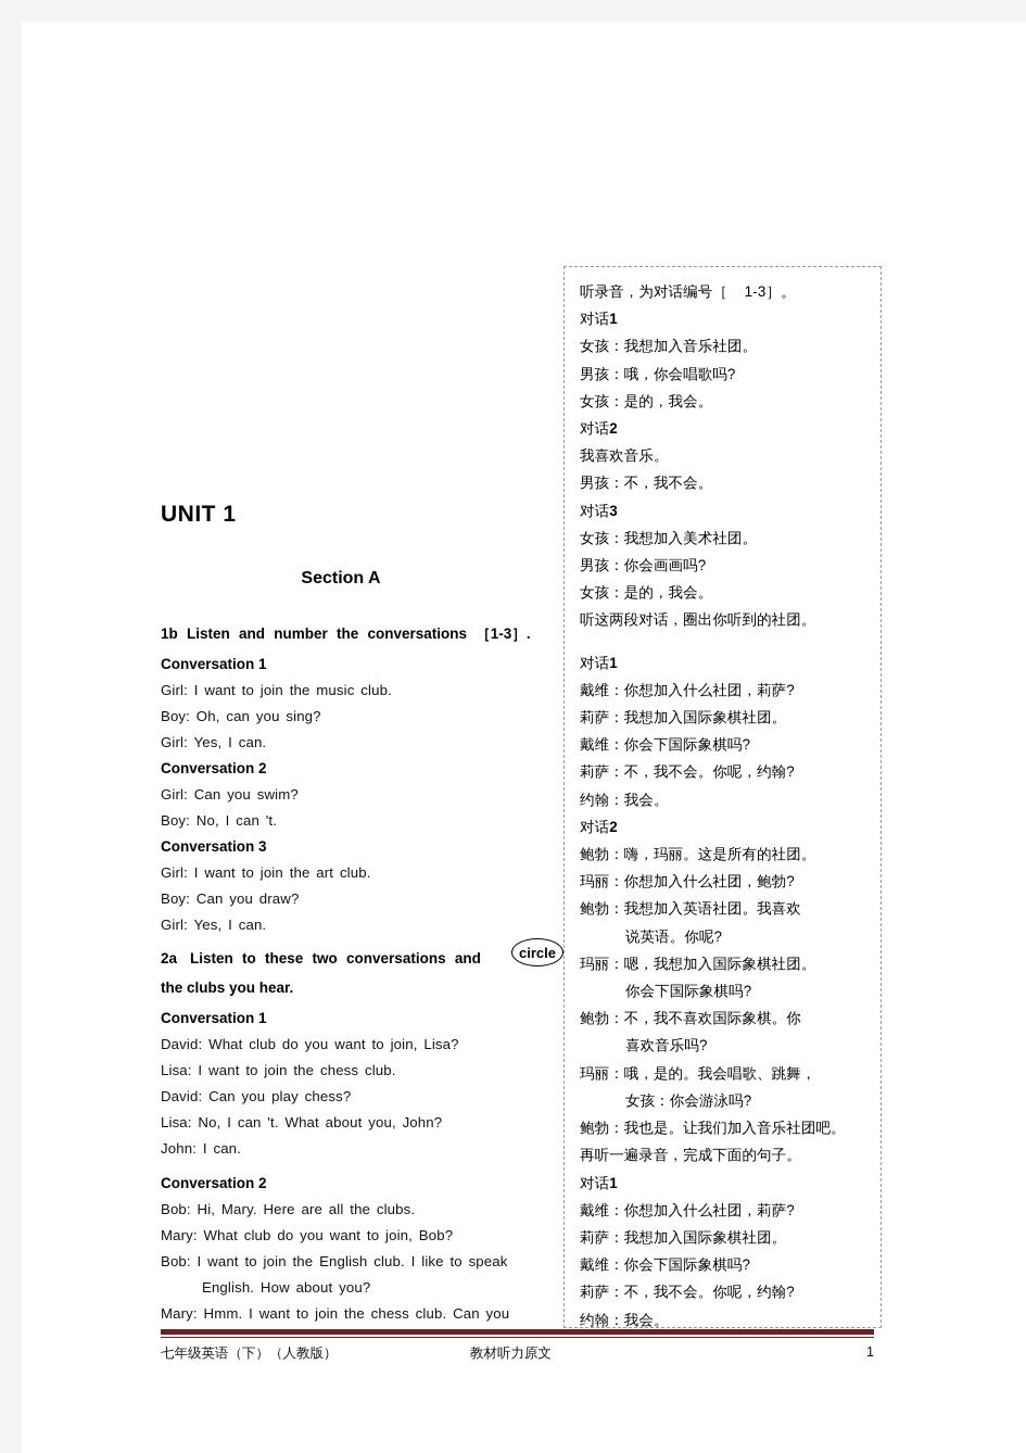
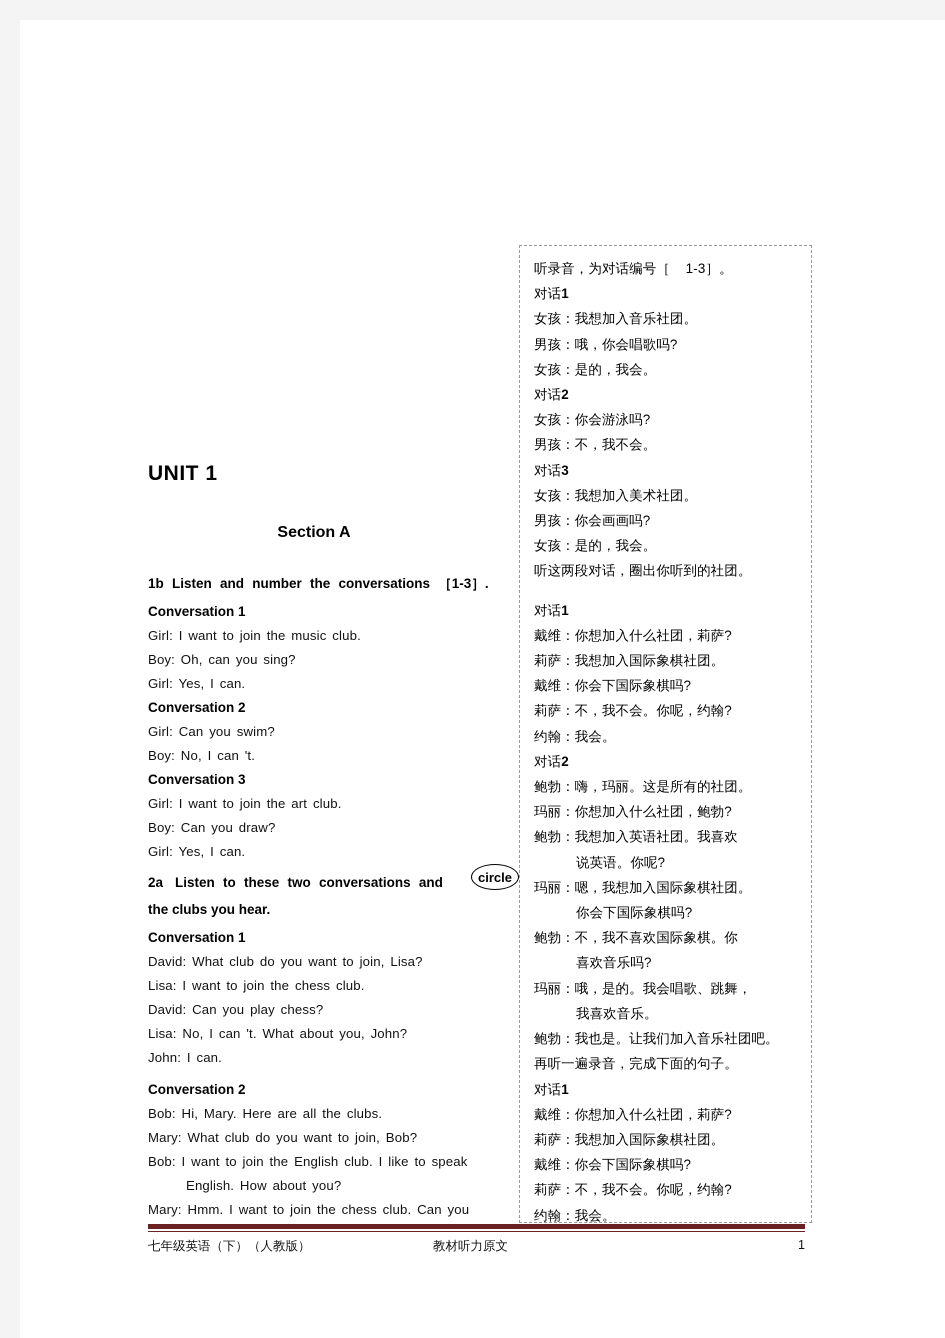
  UNIT 1
  Section A
  1b Listen and number the conversations ［1-3］.
  Conversation 1
  Girl: I want to join the music club.
  Boy: Oh, can you sing?
  Girl: Yes, I can.
  Conversation 2
  Girl: Can you swim?
  Boy: No, I can 't.
  Conversation 3
  Girl: I want to join the art club.
  Boy: Can you draw?
  Girl: Yes, I can.
  2a Listen to these two conversations and
  the clubs you hear.
  Conversation 1
  David: What club do you want to join, Lisa?
  Lisa: I want to join the chess club.
  David: Can you play chess?
  Lisa: No, I can 't. What about you, John?
  John: I can.
  Conversation 2
  Bob: Hi, Mary. Here are all the clubs.
  Mary: What club do you want to join, Bob?
  Bob: I want to join the English club. I like to speak
  English. How about you?
  Mary: Hmm. I want to join the chess club. Can you
  circle
  听录音，为对话编号［ 1-3］。
  对话1
  女孩：我想加入音乐社团。
  男孩：哦，你会唱歌吗?
  女孩：是的，我会。
  对话2
- 我喜欢音乐。
+ 女孩：你会游泳吗?
  男孩：不，我不会。
  对话3
  女孩：我想加入美术社团。
  男孩：你会画画吗?
  女孩：是的，我会。
  听这两段对话，圈出你听到的社团。
  对话1
  戴维：你想加入什么社团，莉萨?
  莉萨：我想加入国际象棋社团。
  戴维：你会下国际象棋吗?
  莉萨：不，我不会。你呢，约翰?
  约翰：我会。
  对话2
  鲍勃：嗨，玛丽。这是所有的社团。
  玛丽：你想加入什么社团，鲍勃?
  鲍勃：我想加入英语社团。我喜欢
  说英语。你呢?
  玛丽：嗯，我想加入国际象棋社团。
  你会下国际象棋吗?
  鲍勃：不，我不喜欢国际象棋。你
  喜欢音乐吗?
  玛丽：哦，是的。我会唱歌、跳舞，
- 女孩：你会游泳吗?
+ 我喜欢音乐。
  鲍勃：我也是。让我们加入音乐社团吧。
  再听一遍录音，完成下面的句子。
  对话1
  戴维：你想加入什么社团，莉萨?
  莉萨：我想加入国际象棋社团。
  戴维：你会下国际象棋吗?
  莉萨：不，我不会。你呢，约翰?
  约翰：我会。
  七年级英语（下）（人教版）
  教材听力原文
  1
